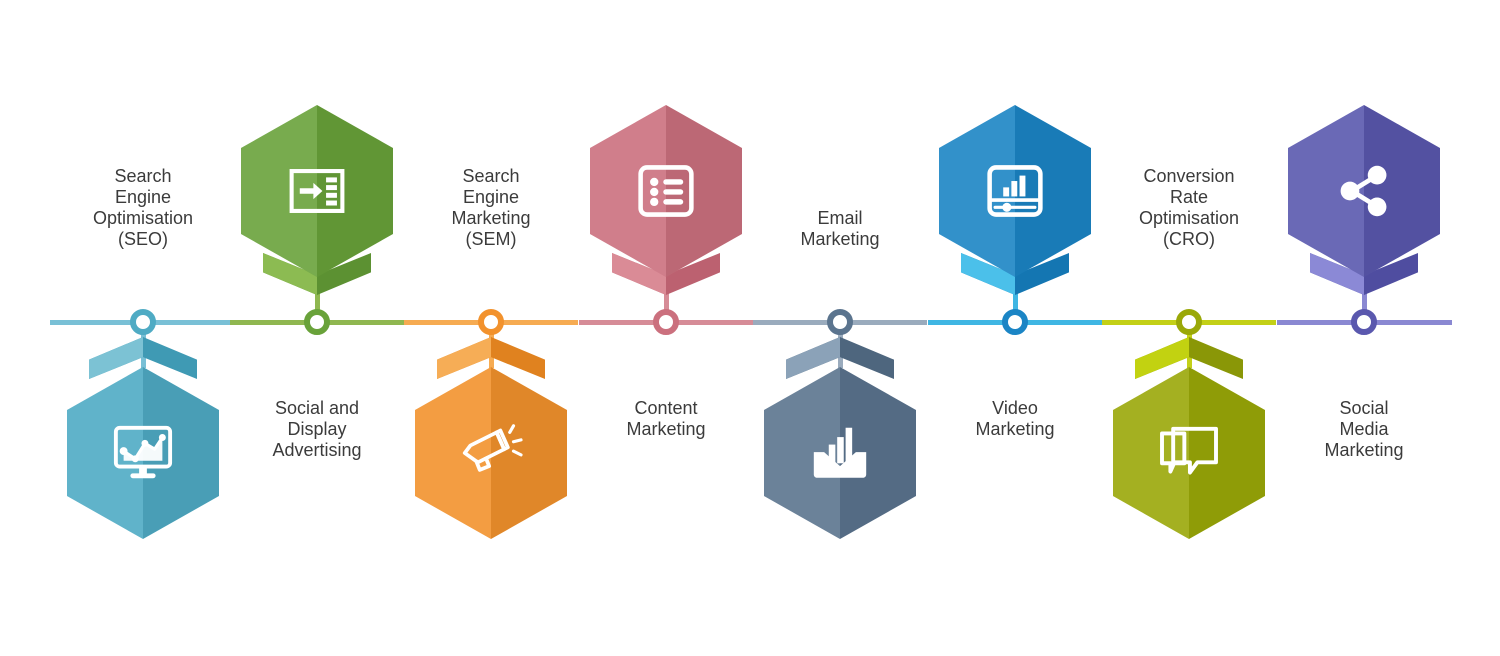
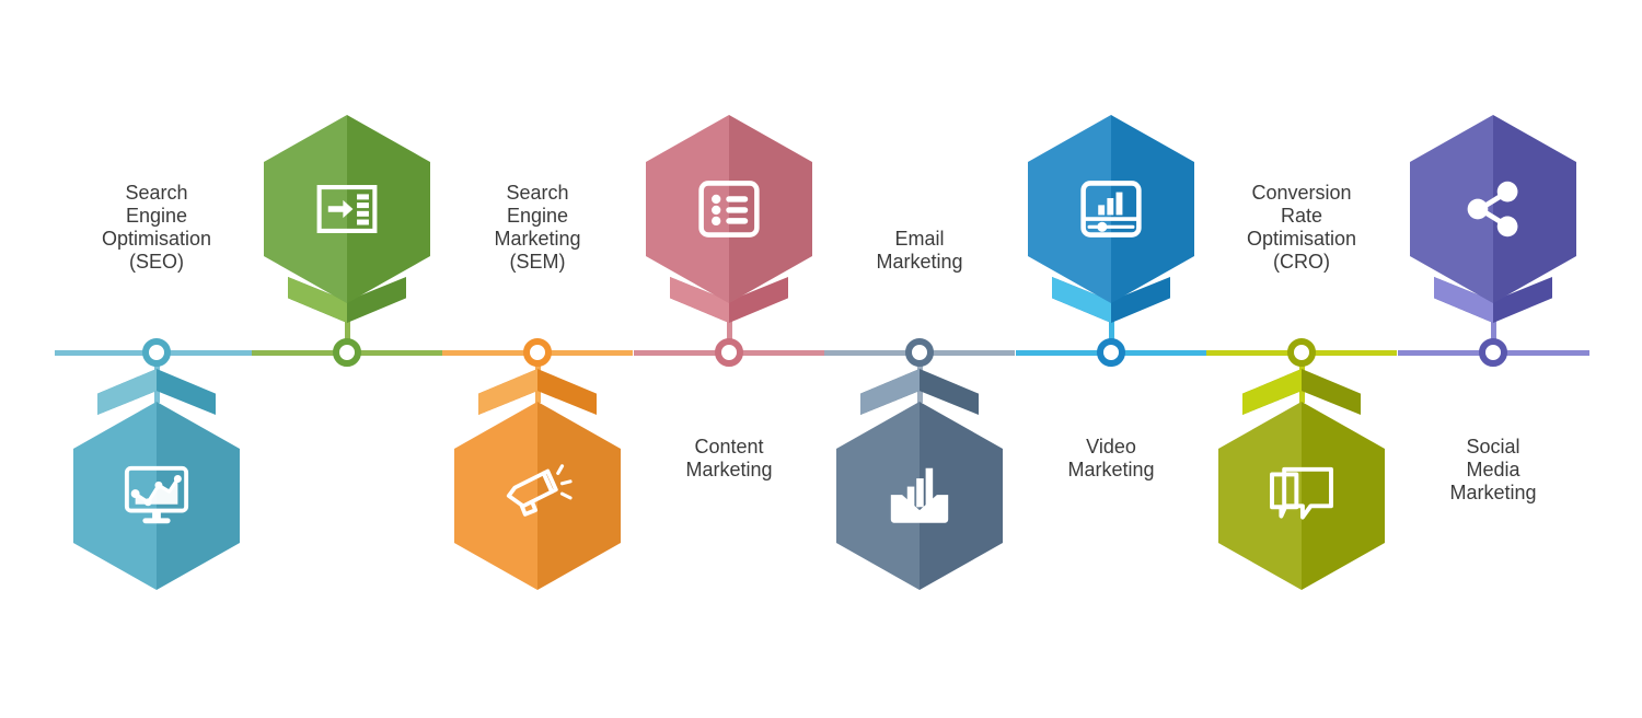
  Search
  Engine
  Optimisation
  (SEO)
- Social and
- Display
- Advertising
  Search
  Engine
  Marketing
  (SEM)
  Content
  Marketing
  Email
  Marketing
  Video
  Marketing
  Conversion
  Rate
  Optimisation
  (CRO)
  Social
  Media
  Marketing
